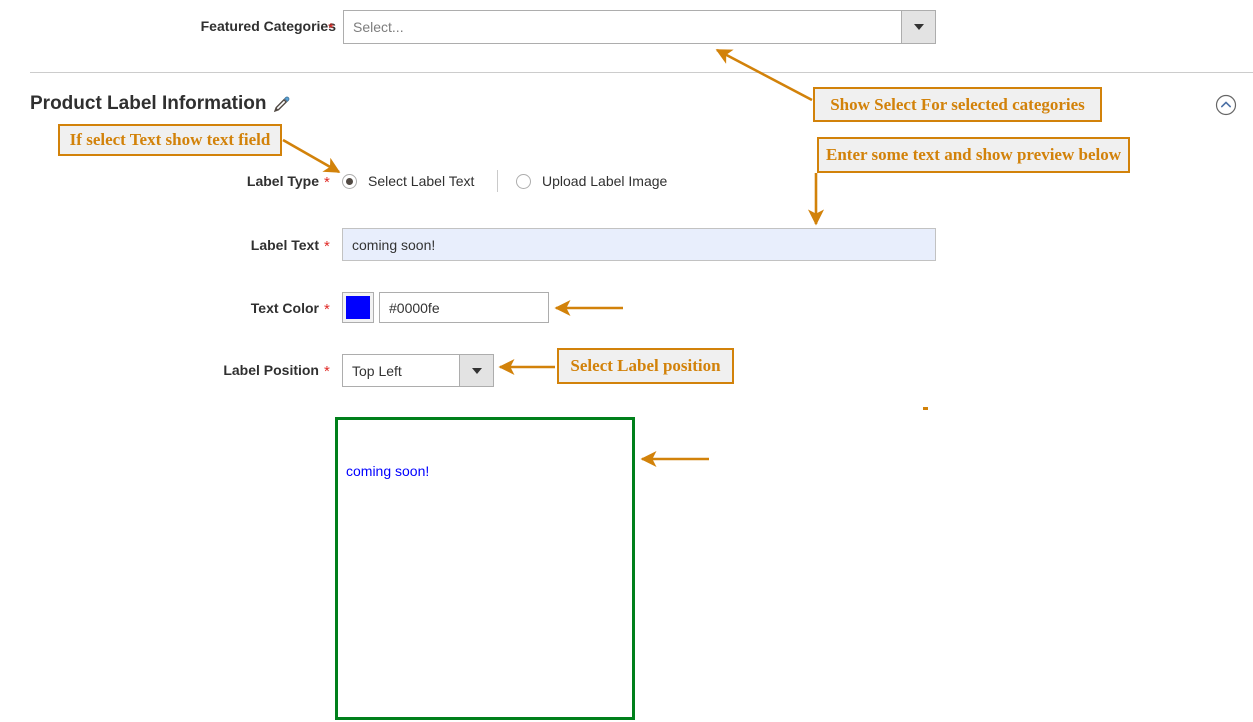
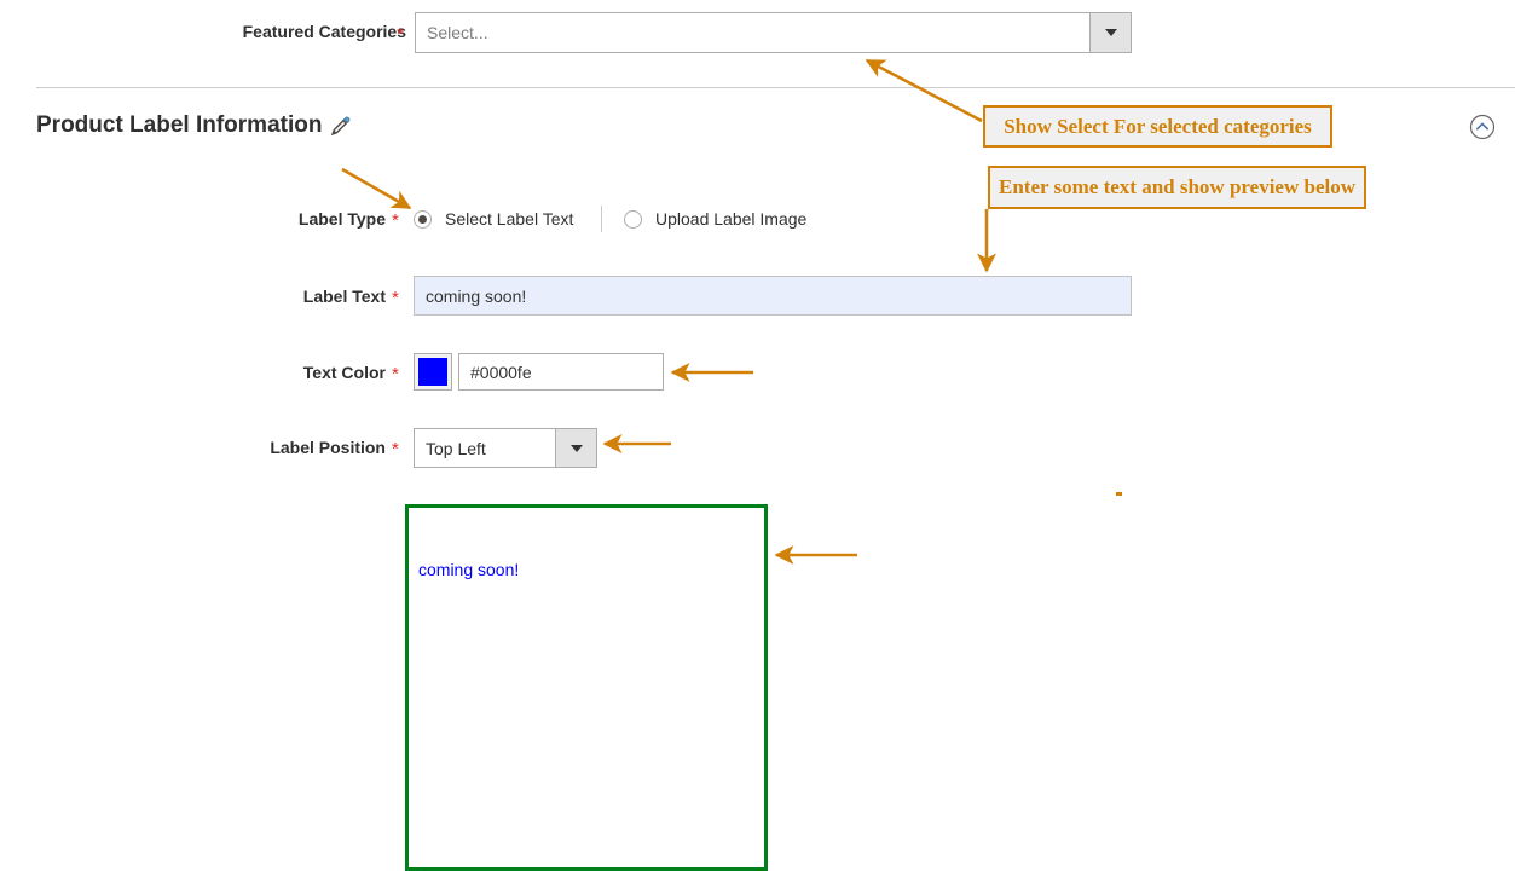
  Featured Categories
  *
  Select...
  Product Label Information
  Label Type
  *
  Select Label Text
  Upload Label Image
  Label Text
  *
  coming soon!
  Text Color
  *
  #0000fe
  Label Position
  *
  Top Left
  coming soon!
  Show Select For selected categories
  Enter some text and show preview below
- If select Text show text field
- Select Label position
